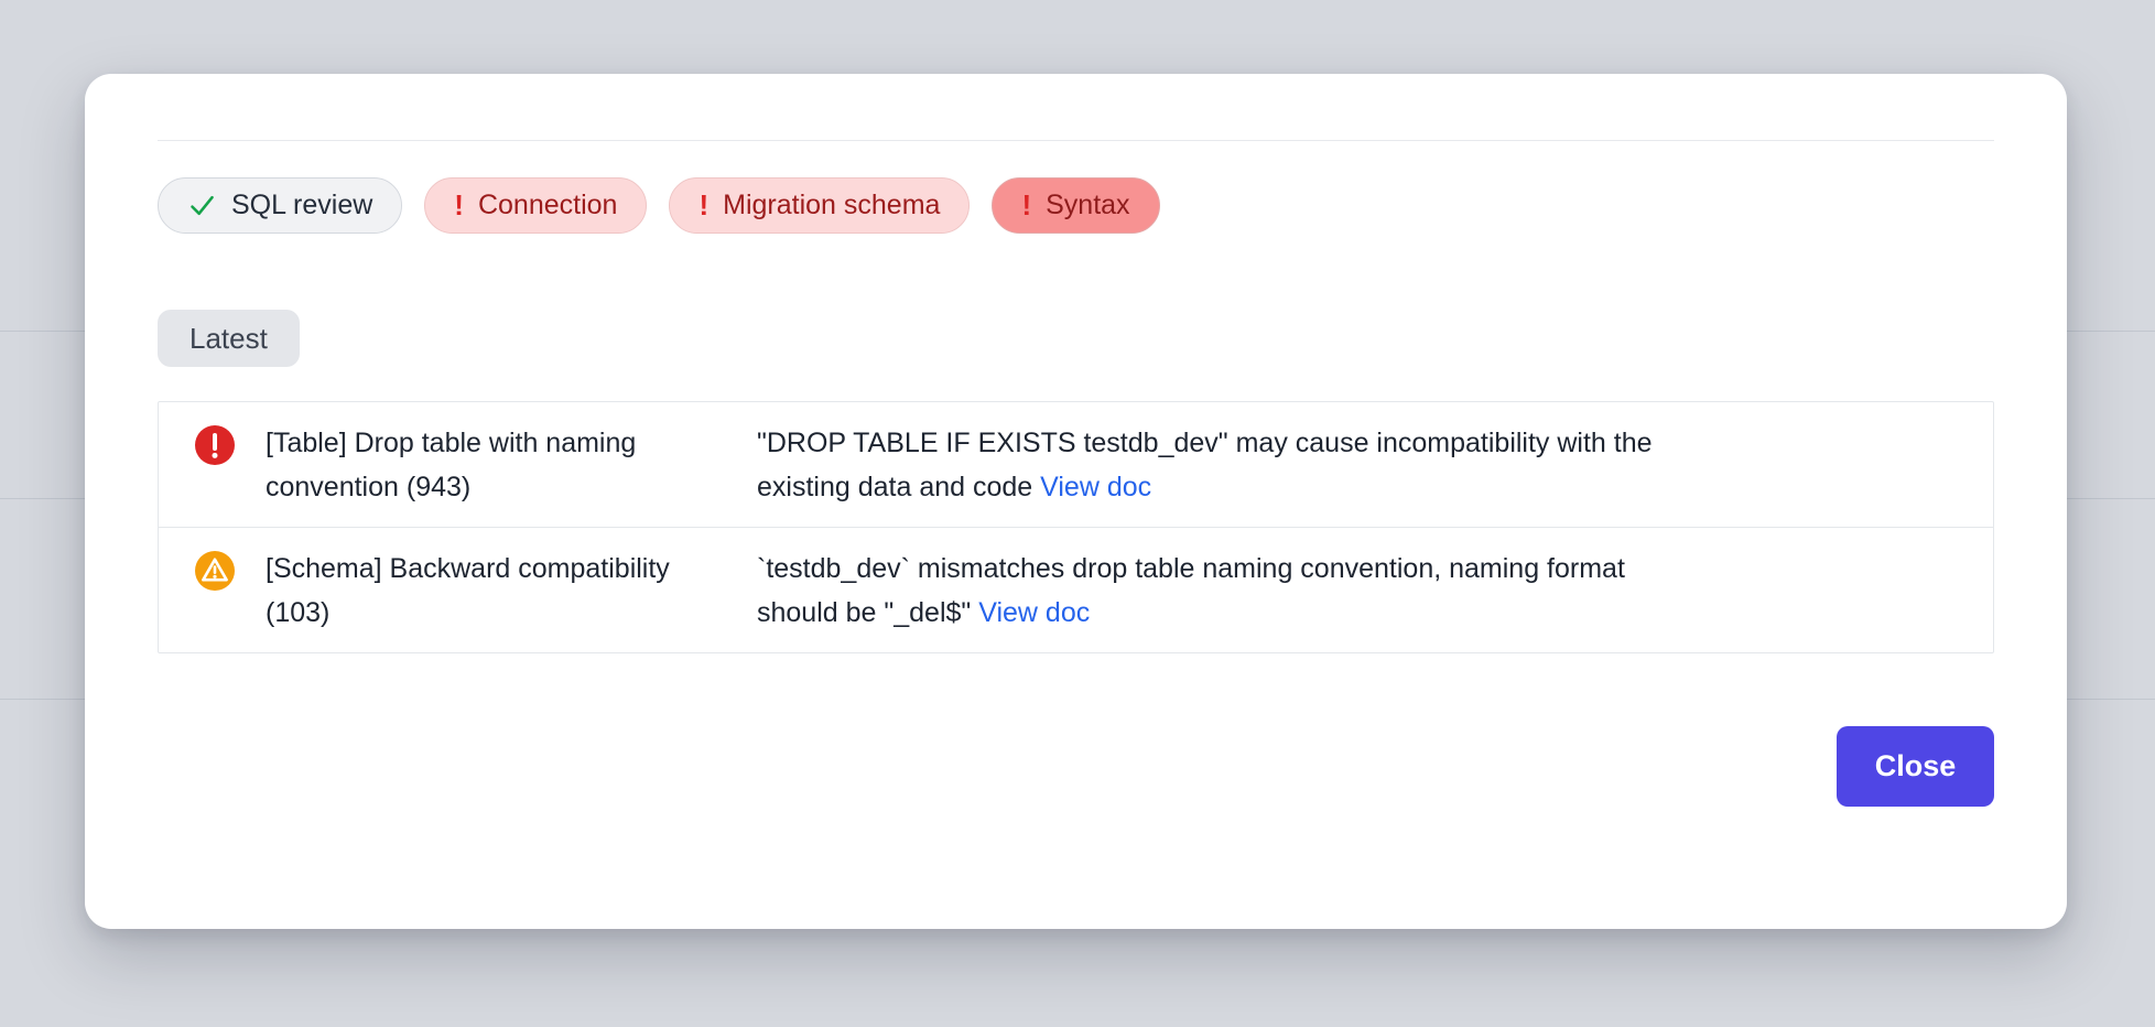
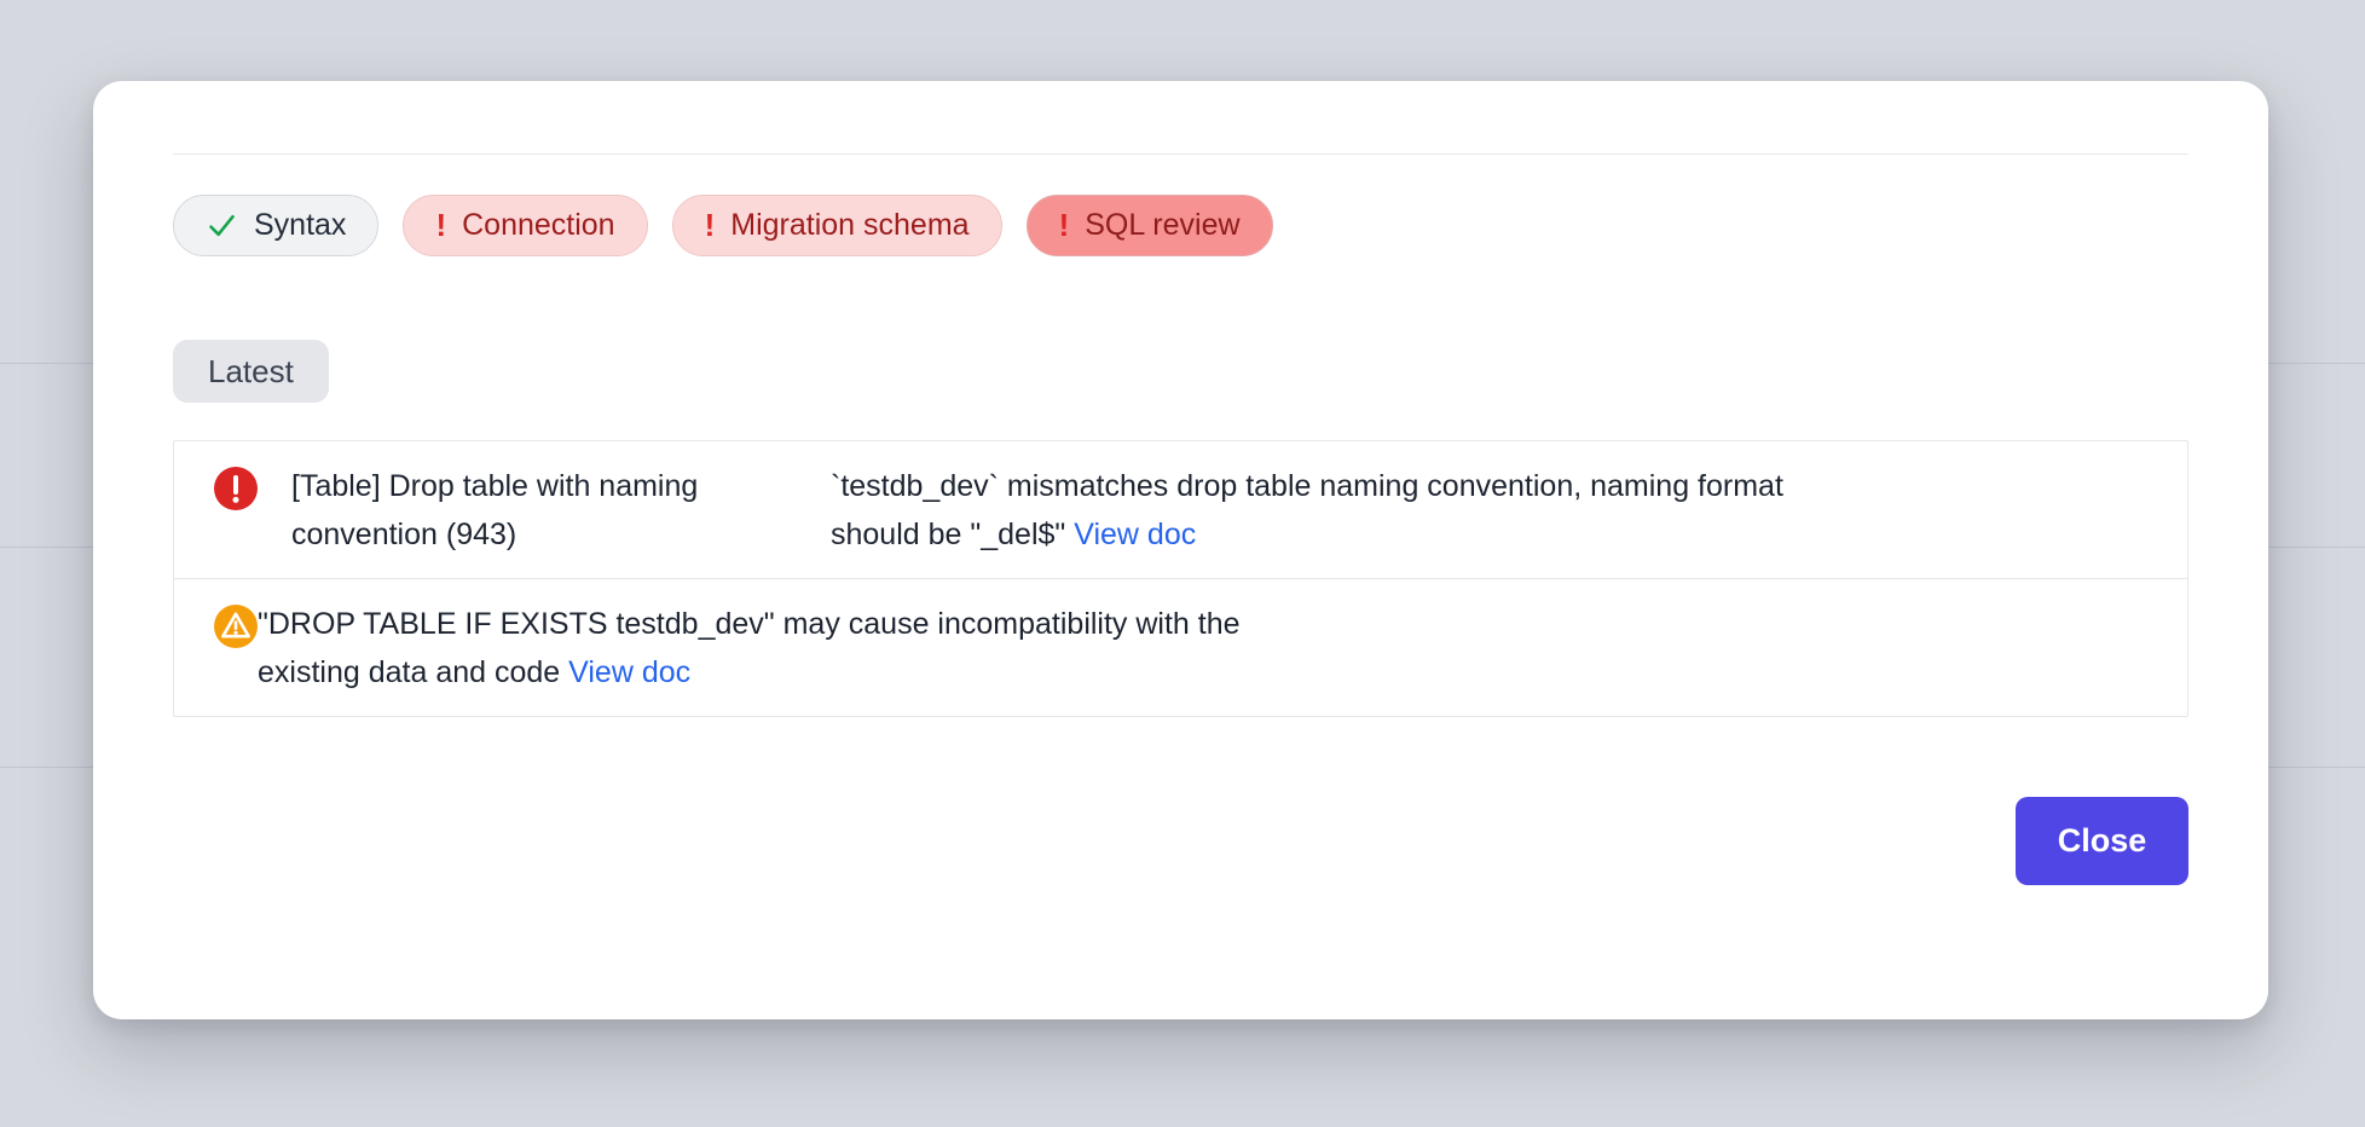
- SQL review
+ Syntax
  !
  Connection
  !
  Migration schema
  !
- Syntax
+ SQL review
  Latest
  [Table] Drop table with naming convention (943)
- "DROP TABLE IF EXISTS testdb_dev" may cause incompatibility with the existing data and code View doc
+ `testdb_dev` mismatches drop table naming convention, naming format should be "_del$" View doc
- [Schema] Backward compatibility (103)
- `testdb_dev` mismatches drop table naming convention, naming format should be "_del$" View doc
+ "DROP TABLE IF EXISTS testdb_dev" may cause incompatibility with the existing data and code View doc
  Close
